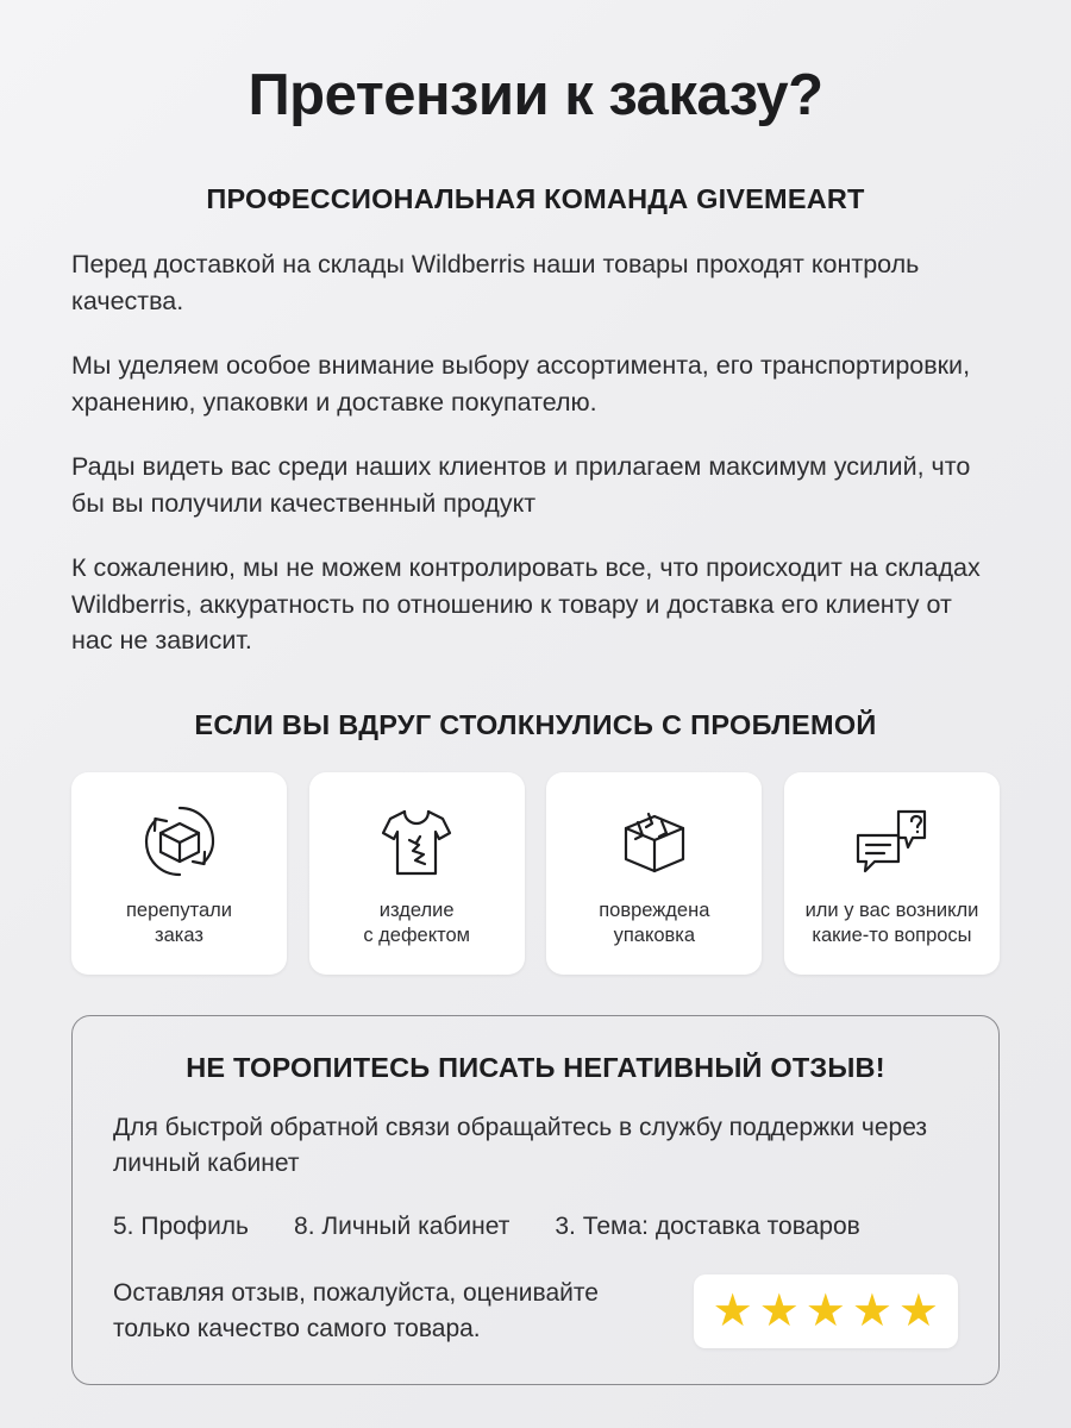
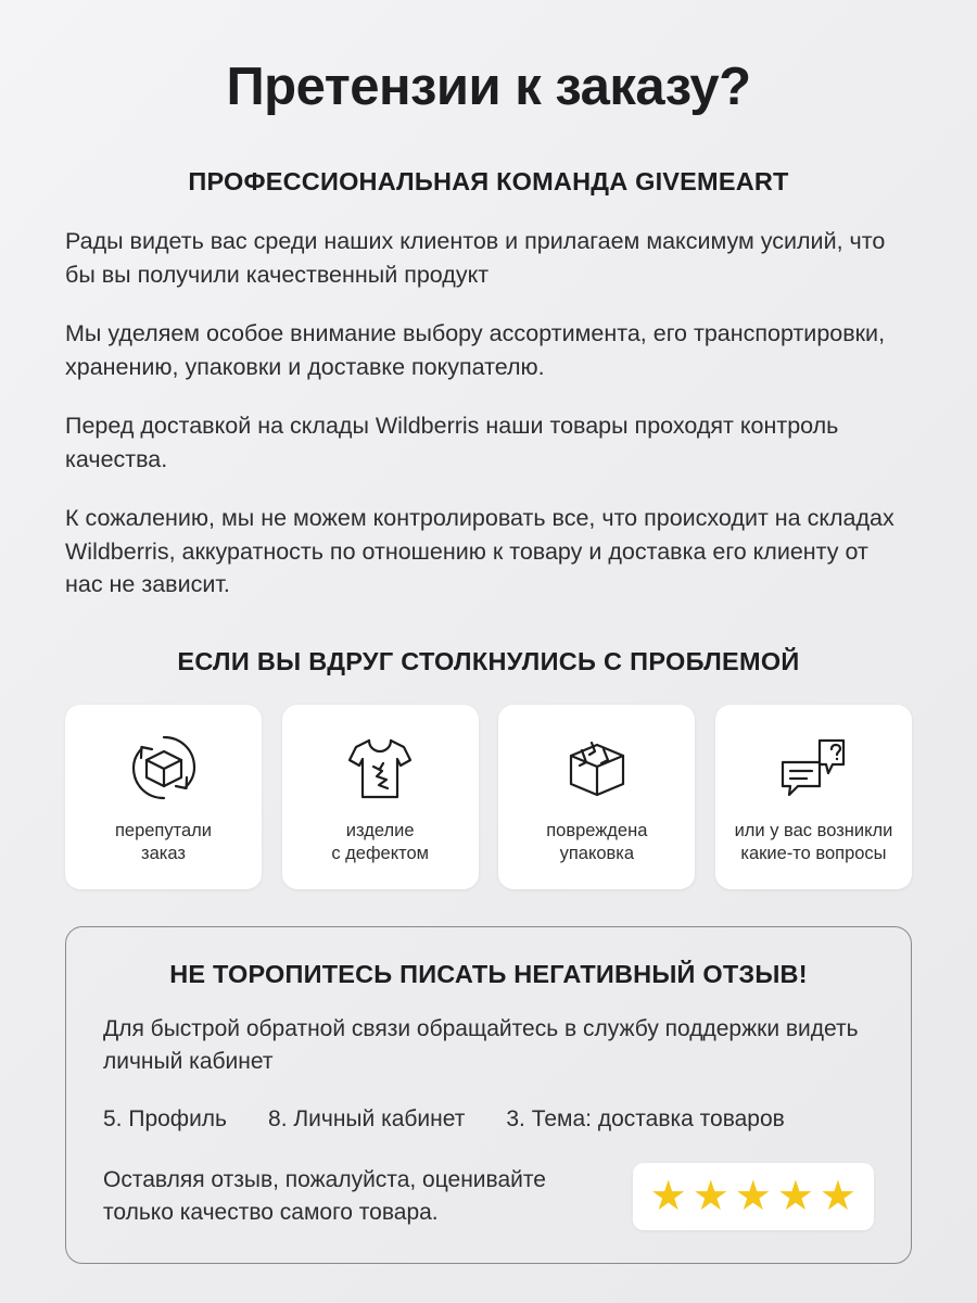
  Претензии к заказу?
  ПРОФЕССИОНАЛЬНАЯ КОМАНДА GIVEMEART
- Перед доставкой на склады Wildberris наши товары проходят контроль качества.
+ Рады видеть вас среди наших клиентов и прилагаем максимум усилий, что бы вы получили качественный продукт
  Мы уделяем особое внимание выбору ассортимента, его транспортировки, хранению, упаковки и доставке покупателю.
- Рады видеть вас среди наших клиентов и прилагаем максимум усилий, что бы вы получили качественный продукт
+ Перед доставкой на склады Wildberris наши товары проходят контроль качества.
  К сожалению, мы не можем контролировать все, что происходит на складах Wildberris, аккуратность по отношению к товару и доставка его клиенту от нас не зависит.
  ЕСЛИ ВЫ ВДРУГ СТОЛКНУЛИСЬ С ПРОБЛЕМОЙ
  перепутали
  заказ
  изделие
  с дефектом
  повреждена
  упаковка
  или у вас возникли
  какие-то вопросы
  НЕ ТОРОПИТЕСЬ ПИСАТЬ НЕГАТИВНЫЙ ОТЗЫВ!
- Для быстрой обратной связи обращайтесь в службу поддержки через личный кабинет
+ Для быстрой обратной связи обращайтесь в службу поддержки видеть личный кабинет
  5. Профиль
  8. Личный кабинет
  3. Тема: доставка товаров
  Оставляя отзыв, пожалуйста, оценивайте только качество самого товара.
  ★
  ★
  ★
  ★
  ★
